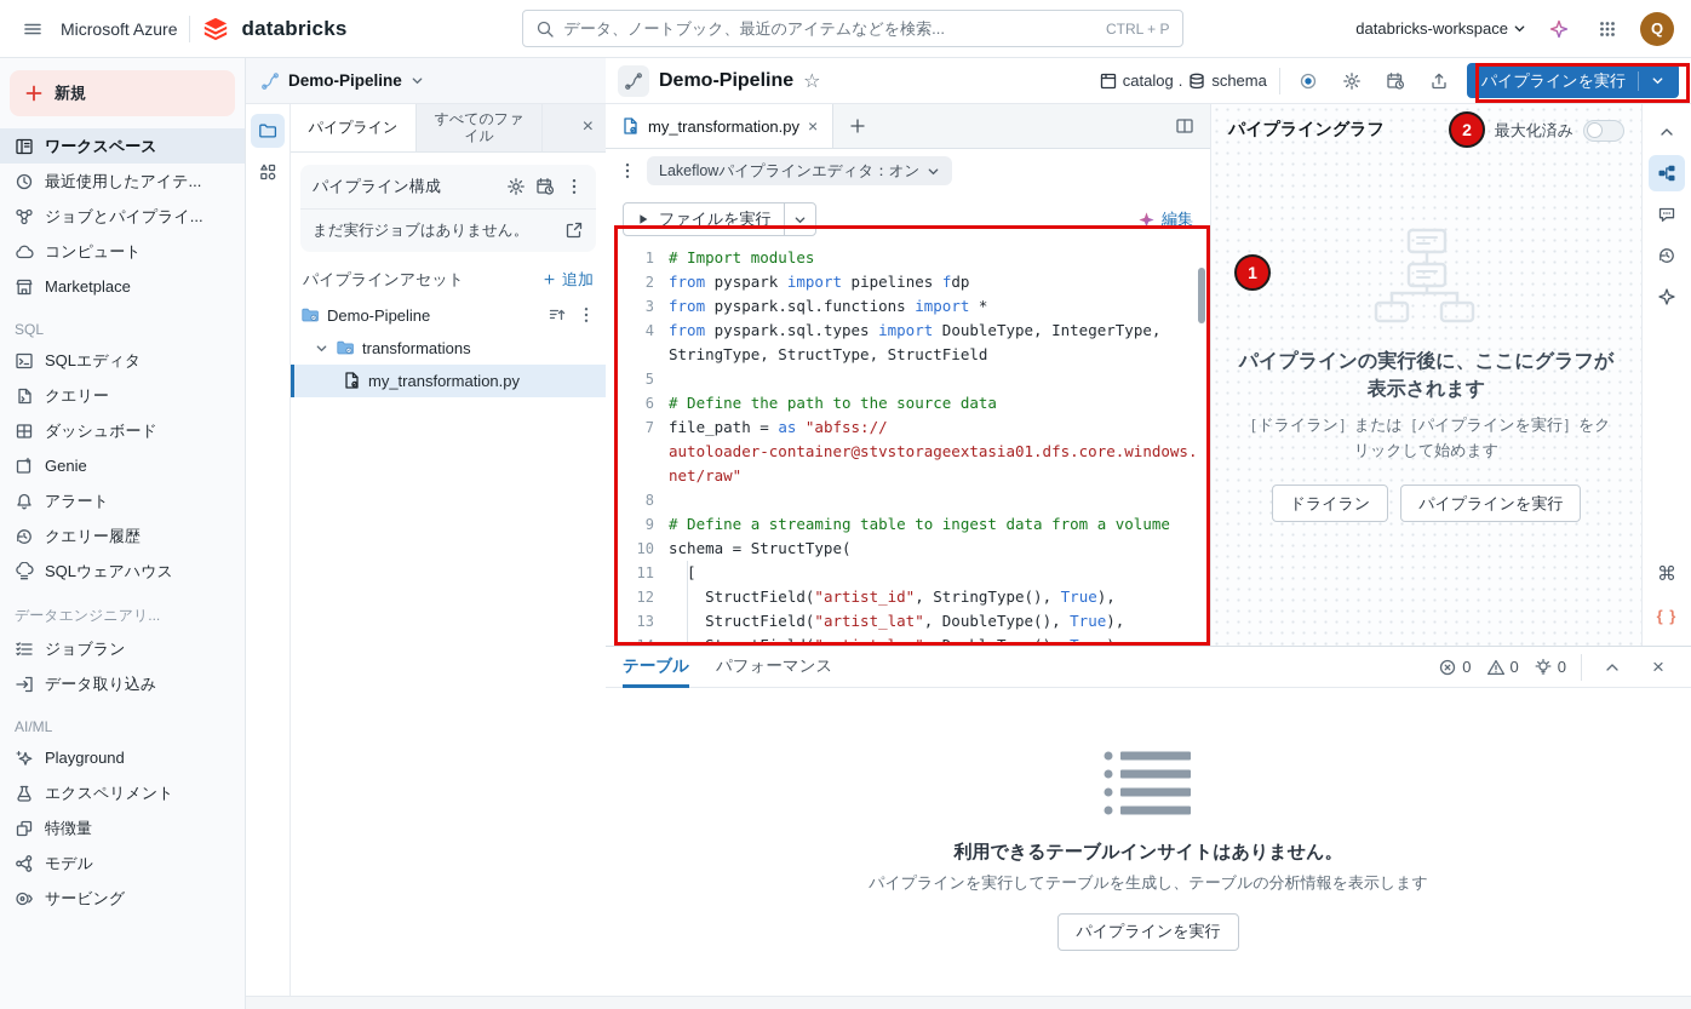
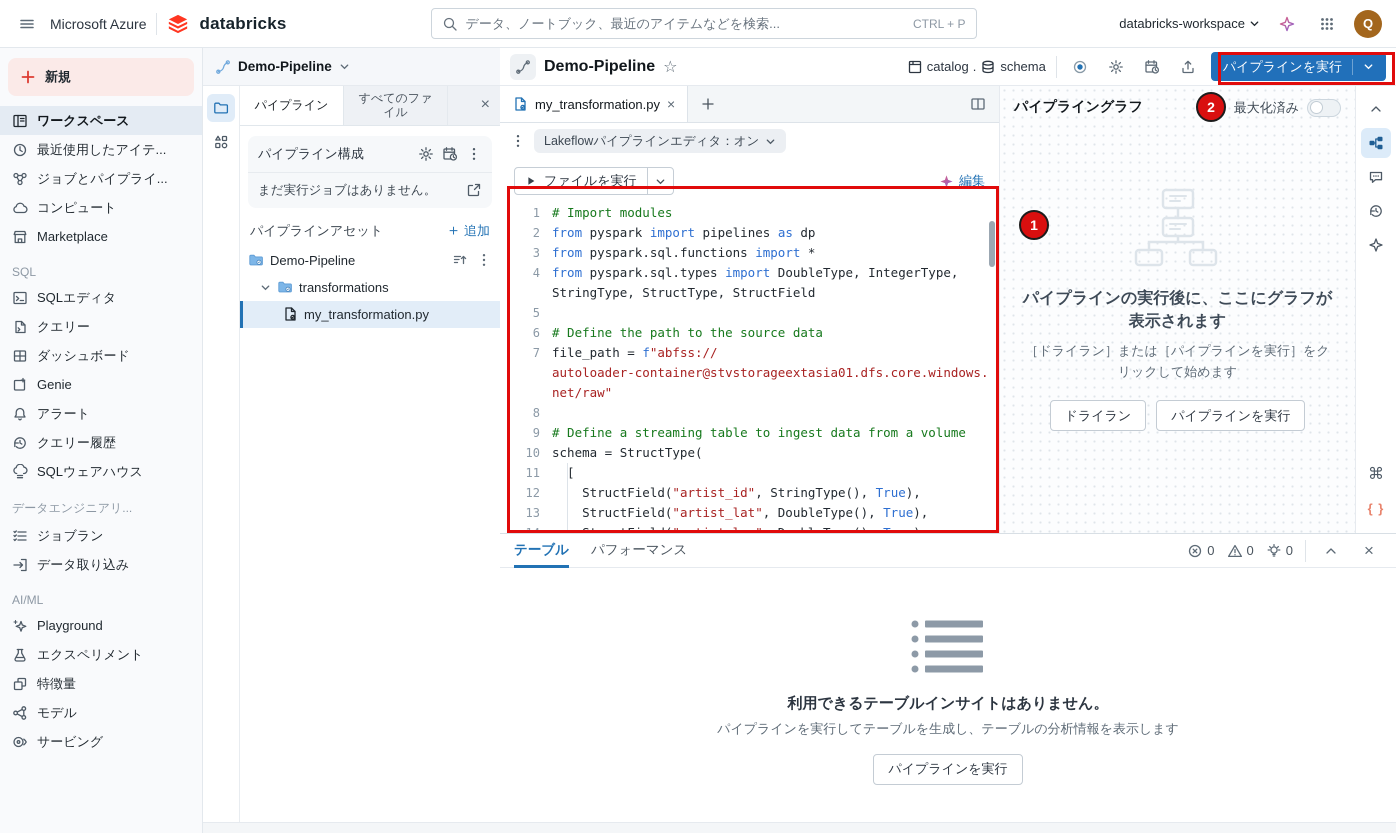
  Microsoft Azure
  databricks
  データ、ノートブック、最近のアイテムなどを検索...
  CTRL + P
  databricks-workspace
  Q
  新規
  ワークスペース
  最近使用したアイテ...
  ジョブとパイプライ...
  コンピュート
  Marketplace
  SQL
  SQLエディタ
  クエリー
  ダッシュボード
  Genie
  アラート
  クエリー履歴
  SQLウェアハウス
  データエンジニアリ...
  ジョブラン
  データ取り込み
  AI/ML
  Playground
  エクスペリメント
  特徴量
  モデル
  サービング
  Demo-Pipeline
  パイプライン
  すべてのファイル
  ×
  パイプライン構成
  まだ実行ジョブはありません。
  パイプラインアセット
  ＋
  追加
  Demo-Pipeline
  transformations
  my_transformation.py
  Demo-Pipeline
  ☆
  catalog
  .
  schema
  パイプラインを実行
  my_transformation.py
  ×
  Lakeflowパイプラインエディタ：オン
  ファイルを実行
  編集
  1
  # Import modules
  2
- from pyspark import pipelines fdp
+ from pyspark import pipelines as dp
  3
  from pyspark.sql.functions import *
  4
  from pyspark.sql.types import DoubleType, IntegerType,
  StringType, StructType, StructField
  5
  6
  # Define the path to the source data
  7
- file_path = as "abfss://
+ file_path = f"abfss://
  autoloader-container@stvstorageextasia01.dfs.core.windows.
  net/raw"
  8
  9
  # Define a streaming table to ingest data from a volume
  10
  schema = StructType(
  11
  [
  12
  StructField("artist_id", StringType(), True),
  13
  StructField("artist_lat", DoubleType(), True),
  パイプライングラフ
  最大化済み
  パイプラインの実行後に、ここにグラフが表示されます
  ［ドライラン］または［パイプラインを実行］をクリックして始めます
  ドライラン
  パイプラインを実行
  ⌘
  { }
  テーブル
  パフォーマンス
  0
  0
  0
  ×
  利用できるテーブルインサイトはありません。
  パイプラインを実行してテーブルを生成し、テーブルの分析情報を表示します
  パイプラインを実行
  1
  2
